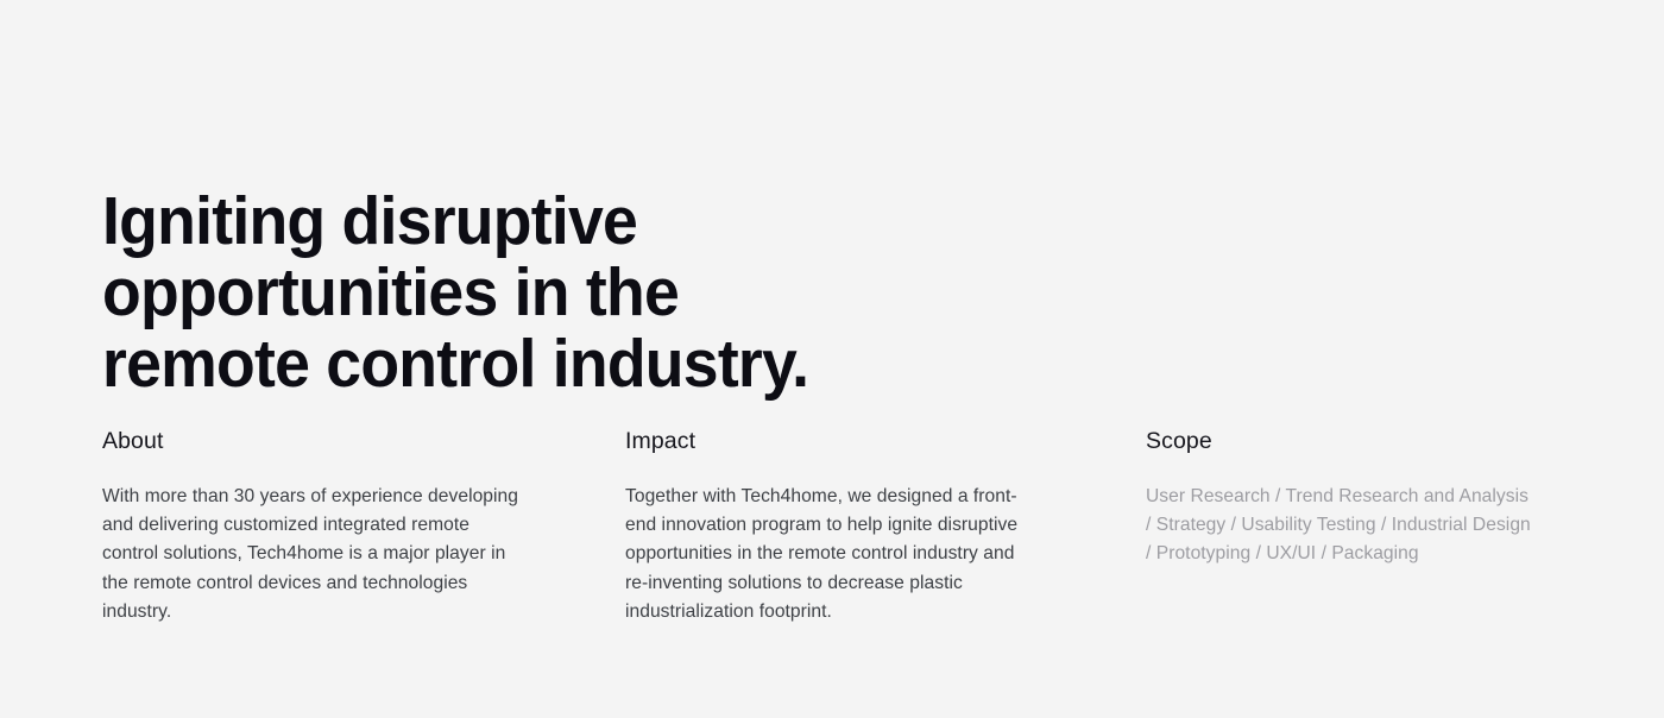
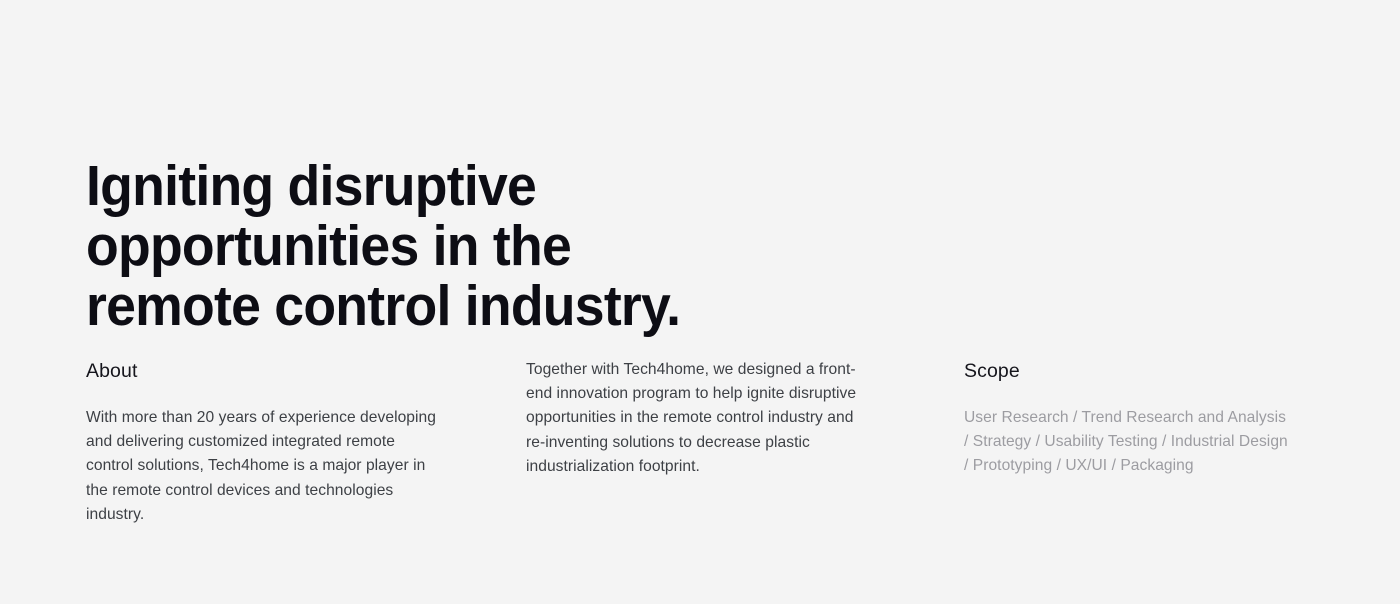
  Igniting disruptive
  opportunities in the
  remote control industry.
  About
- With more than 30 years of experience developing and delivering customized integrated remote control solutions, Tech4home is a major player in the remote control devices and technologies industry.
+ With more than 20 years of experience developing and delivering customized integrated remote control solutions, Tech4home is a major player in the remote control devices and technologies industry.
- Impact
  Together with Tech4home, we designed a front-end innovation program to help ignite disruptive opportunities in the remote control industry and re-inventing solutions to decrease plastic industrialization footprint.
  Scope
  User Research / Trend Research and Analysis / Strategy / Usability Testing / Industrial Design / Prototyping / UX/UI / Packaging
